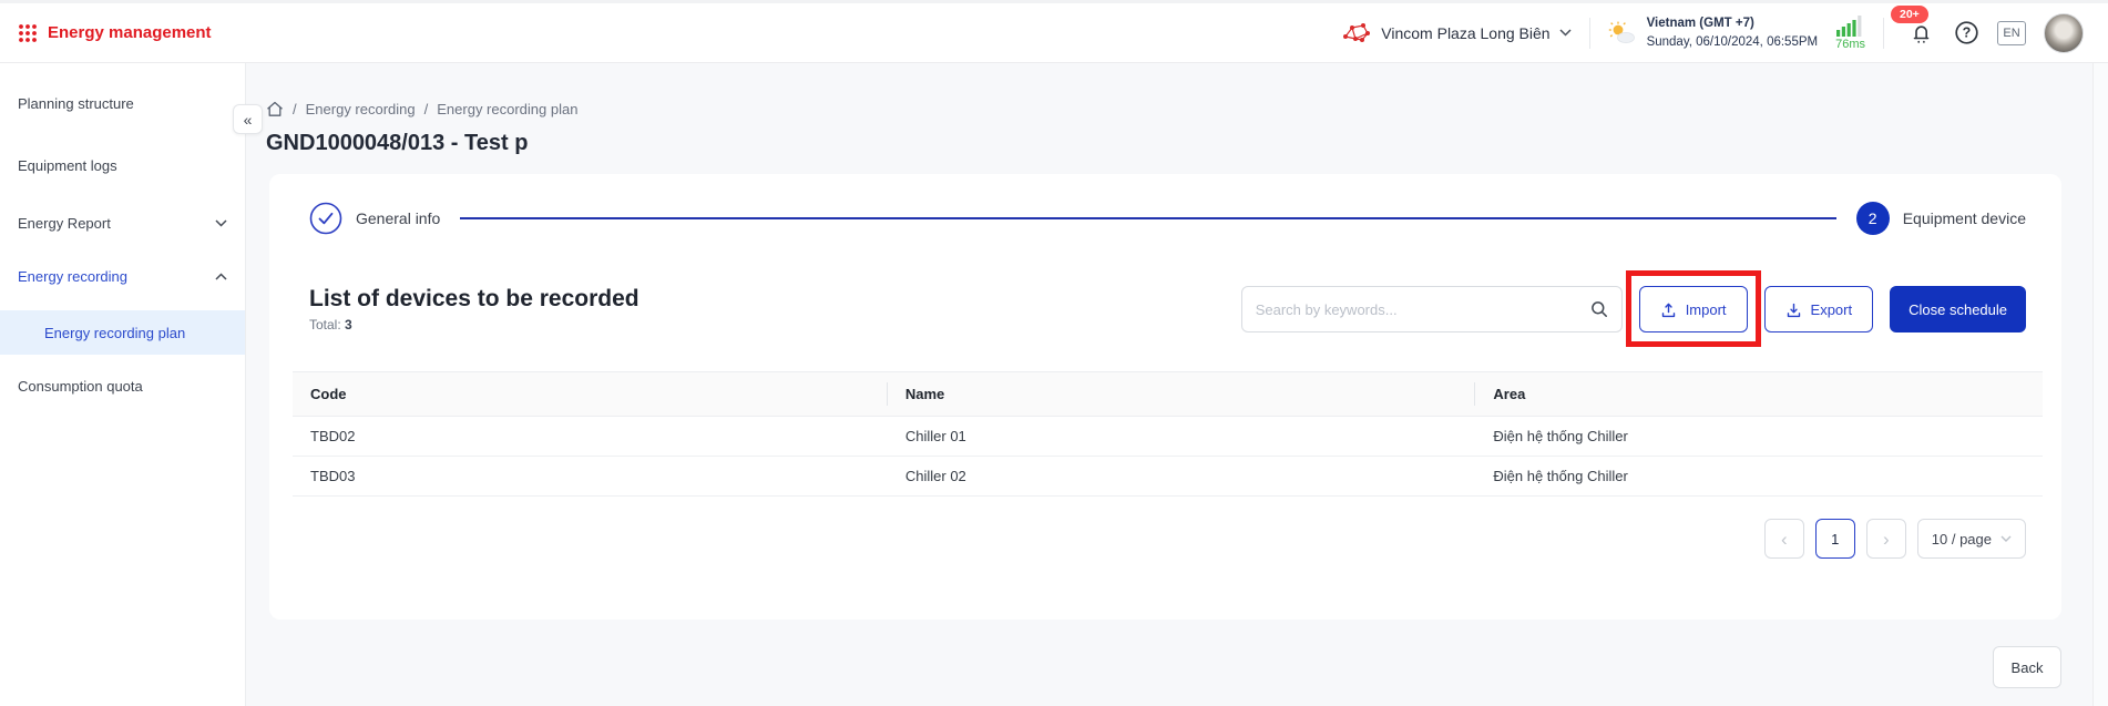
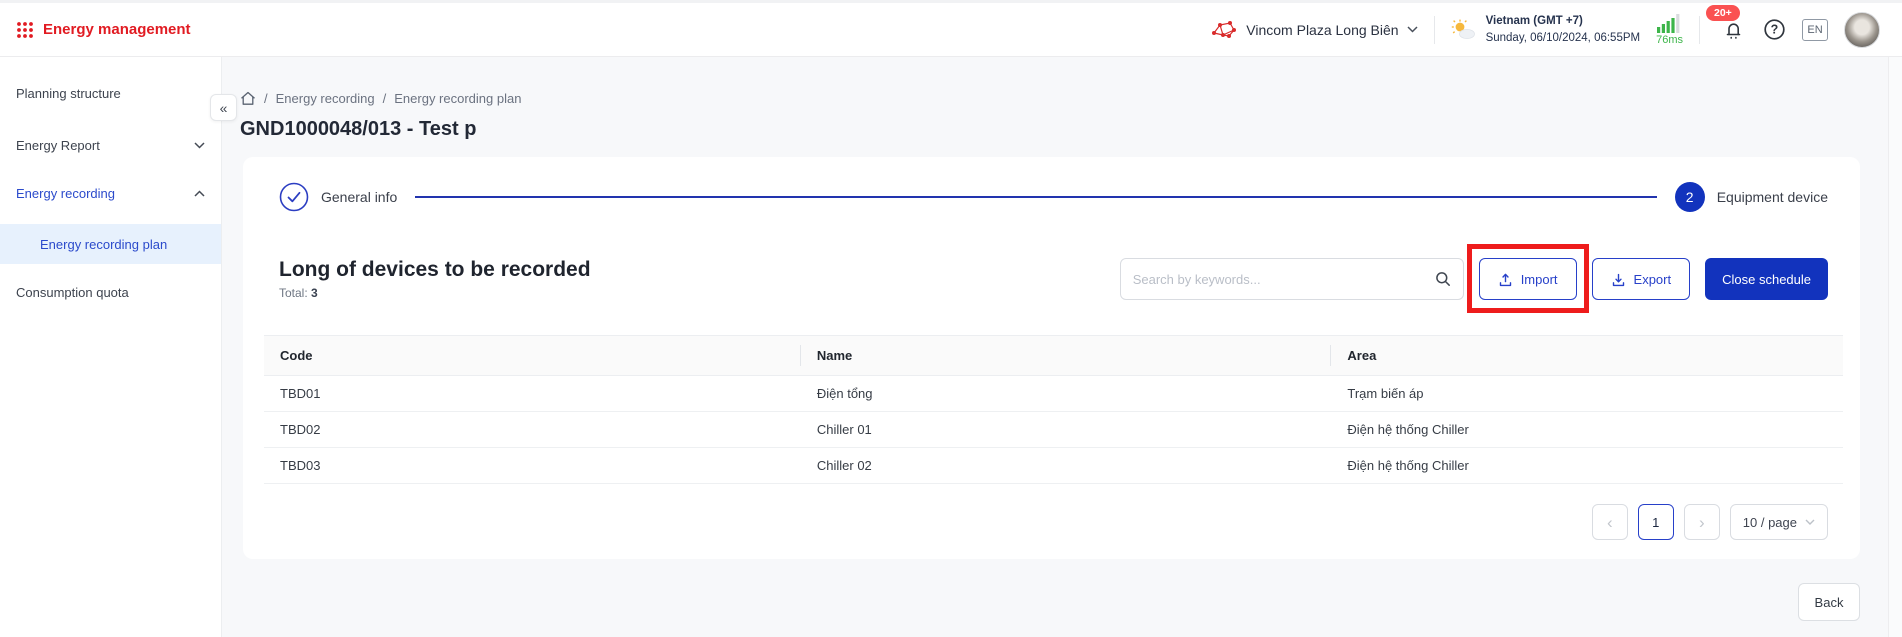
  Energy management
  Vincom Plaza Long Biên
  Vietnam (GMT +7)
  Sunday, 06/10/2024, 06:55PM
  76ms
  20+
  ?
  EN
  Planning structure
- Equipment logs
  Energy Report
  Energy recording
  Energy recording plan
  Consumption quota
  «
  /
  Energy recording
  /
  Energy recording plan
  GND1000048/013 - Test p
  General info
  2
  Equipment device
- List of devices to be recorded
+ Long of devices to be recorded
  Total: 3
  Search by keywords...
  Import
  Export
  Close schedule
  Code	Name	Area
+ TBD01	Điện tổng	Trạm biến áp
  TBD02	Chiller 01	Điện hệ thống Chiller
  TBD03	Chiller 02	Điện hệ thống Chiller
  ‹
  1
  ›
  10 / page
  Back
